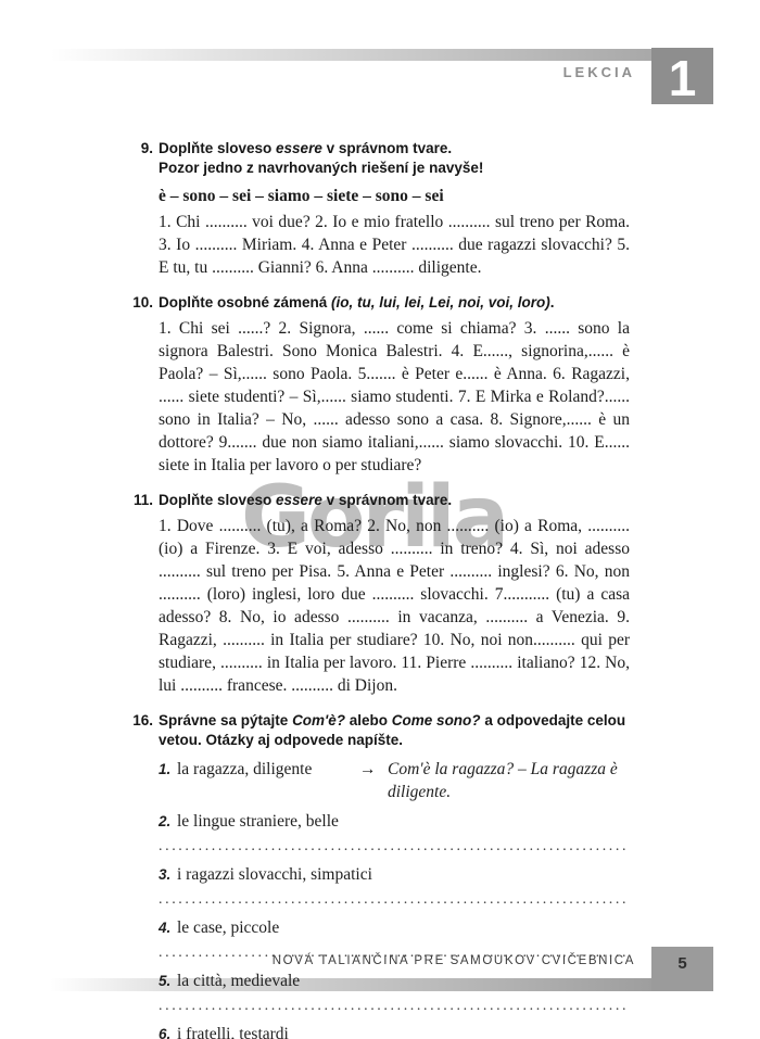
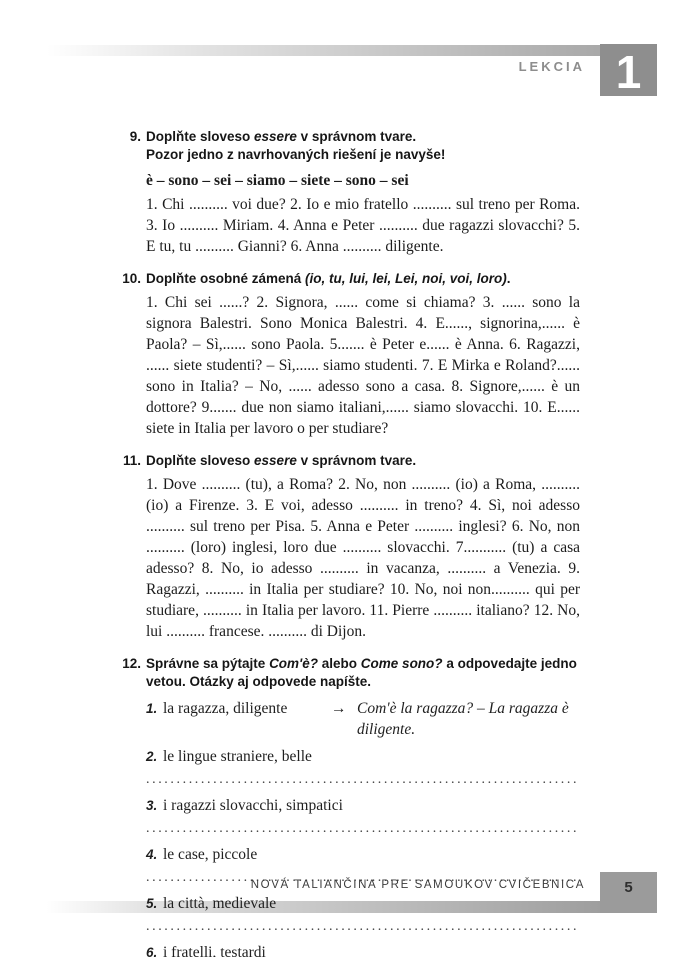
  LEKCIA
  1
- Gorila
  9.
  Doplňte sloveso essere v správnom tvare.
  Pozor jedno z navrhovaných riešení je navyše!
  è – sono – sei – siamo – siete – sono – sei
  1. Chi .......... voi due? 2. Io e mio fratello .......... sul treno per Roma. 3. Io .......... Miriam. 4. Anna e Peter .......... due ragazzi slovacchi? 5. E tu, tu .......... Gianni? 6. Anna .......... diligente.
  10.
  Doplňte osobné zámená (io, tu, lui, lei, Lei, noi, voi, loro).
  1. Chi sei ......? 2. Signora, ...... come si chiama? 3. ...... sono la signora Balestri. Sono Monica Balestri. 4. E......, signorina,...... è Paola? – Sì,...... sono Paola. 5....... è Peter e...... è Anna. 6. Ragazzi, ...... siete studenti? – Sì,...... siamo studenti. 7. E Mirka e Roland?...... sono in Italia? – No, ...... adesso sono a casa. 8. Signore,...... è un dottore? 9....... due non siamo italiani,...... siamo slovacchi. 10. E...... siete in Italia per lavoro o per studiare?
  11.
  Doplňte sloveso essere v správnom tvare.
  1. Dove .......... (tu), a Roma? 2. No, non .......... (io) a Roma, .......... (io) a Firenze. 3. E voi, adesso .......... in treno? 4. Sì, noi adesso .......... sul treno per Pisa. 5. Anna e Peter .......... inglesi? 6. No, non .......... (loro) inglesi, loro due .......... slovacchi. 7........... (tu) a casa adesso? 8. No, io adesso .......... in vacanza, .......... a Venezia. 9. Ragazzi, .......... in Italia per studiare? 10. No, noi non.......... qui per studiare, .......... in Italia per lavoro. 11. Pierre .......... italiano? 12. No, lui .......... francese. .......... di Dijon.
- 16.
+ 12.
- Správne sa pýtajte Com'è? alebo Come sono? a odpovedajte celou vetou. Otázky aj odpovede napíšte.
+ Správne sa pýtajte Com'è? alebo Come sono? a odpovedajte jedno vetou. Otázky aj odpovede napíšte.
  1.
  la ragazza, diligente
  →
  Com'è la ragazza? – La ragazza è diligente.
  2.
  le lingue straniere, belle
  3.
  i ragazzi slovacchi, simpatici
  4.
  le case, piccole
  5.
  la città, medievale
  6.
  i fratelli, testardi
  NOVÁ TALIANČINA PRE SAMOUKOV CVIČEBNICA
  5
